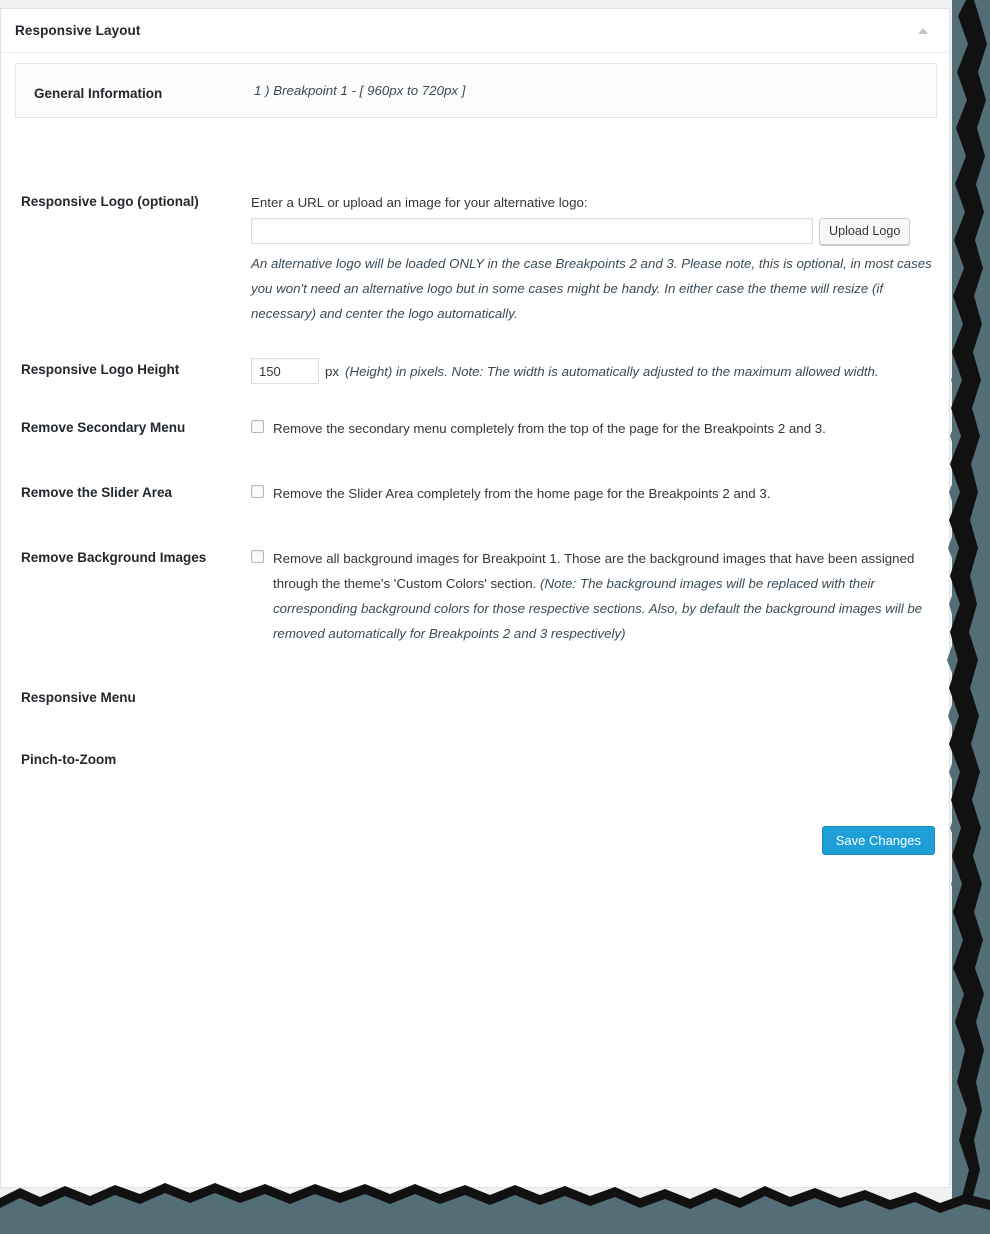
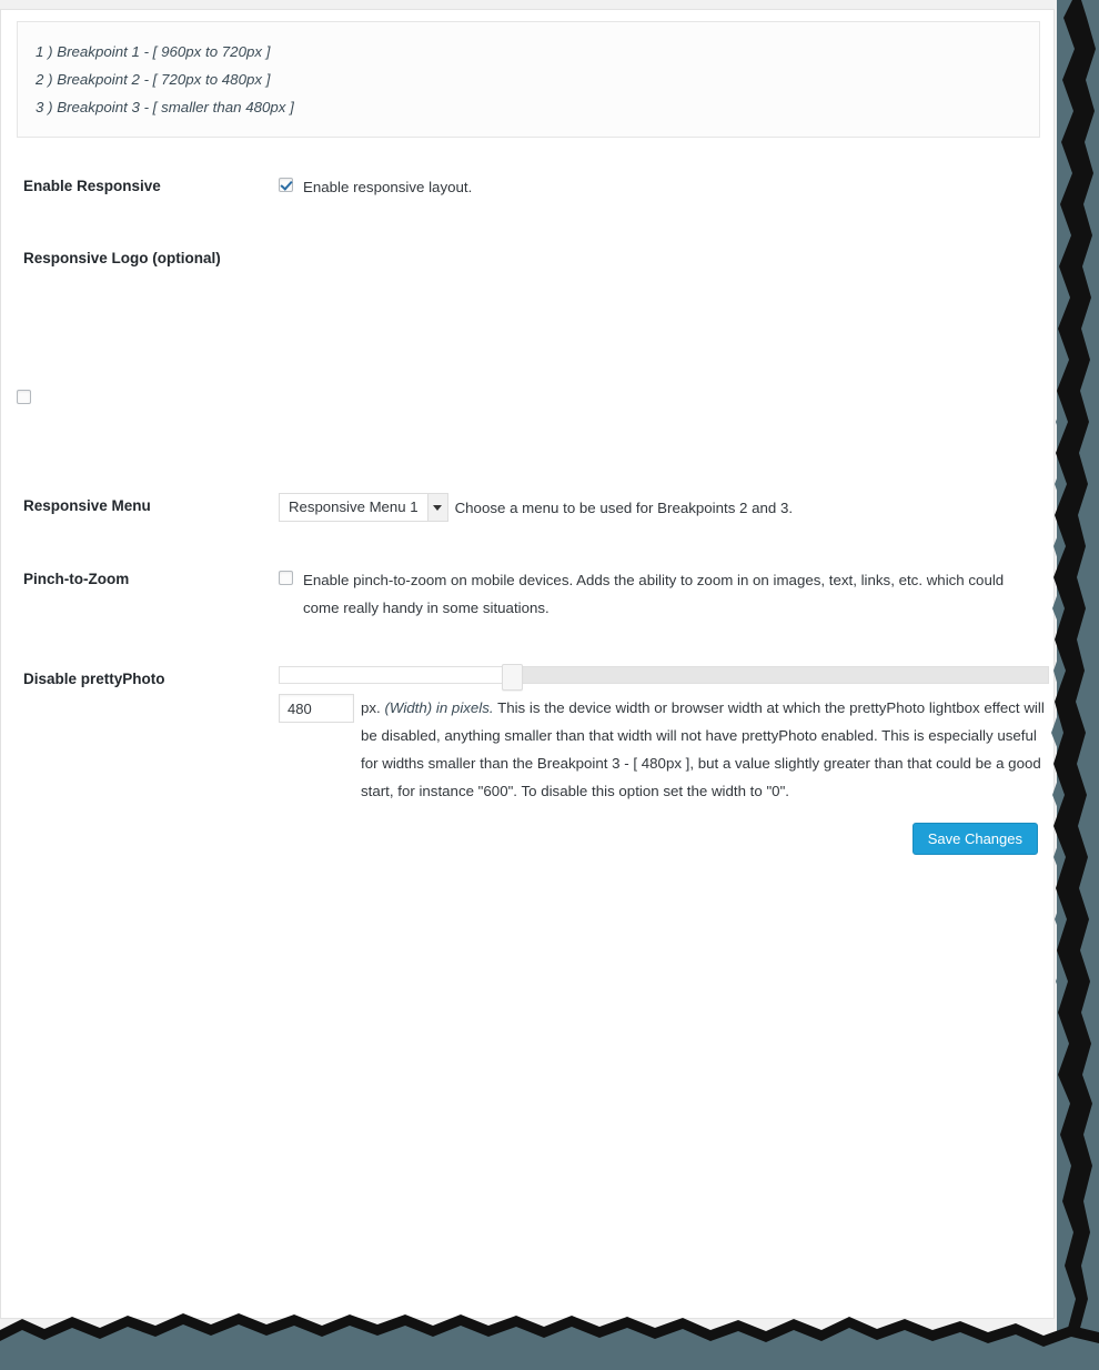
- Responsive Layout
- General Information
  1 ) Breakpoint 1 - [ 960px to 720px ]
+ 2 ) Breakpoint 2 - [ 720px to 480px ]
+ 3 ) Breakpoint 3 - [ smaller than 480px ]
+ Enable Responsive
+ Enable responsive layout.
  Responsive Logo (optional)
- Enter a URL or upload an image for your alternative logo:
- Upload Logo
- An alternative logo will be loaded ONLY in the case Breakpoints 2 and 3. Please note, this is optional, in most cases you won't need an alternative logo but in some cases might be handy. In either case the theme will resize (if necessary) and center the logo automatically.
- Responsive Logo Height
- 150
- px
- (Height) in pixels. Note: The width is automatically adjusted to the maximum allowed width.
- Remove Secondary Menu
- Remove the secondary menu completely from the top of the page for the Breakpoints 2 and 3.
- Remove the Slider Area
- Remove the Slider Area completely from the home page for the Breakpoints 2 and 3.
- Remove Background Images
- Remove all background images for Breakpoint 1. Those are the background images that have been assigned through the theme's 'Custom Colors' section. (Note: The background images will be replaced with their corresponding background colors for those respective sections. Also, by default the background images will be removed automatically for Breakpoints 2 and 3 respectively)
  Responsive Menu
+ Responsive Menu 1
+ Choose a menu to be used for Breakpoints 2 and 3.
  Pinch-to-Zoom
+ Enable pinch-to-zoom on mobile devices. Adds the ability to zoom in on images, text, links, etc. which could come really handy in some situations.
+ Disable prettyPhoto
+ 480
+ px. (Width) in pixels. This is the device width or browser width at which the prettyPhoto lightbox effect will be disabled, anything smaller than that width will not have prettyPhoto enabled. This is especially useful for widths smaller than the Breakpoint 3 - [ 480px ], but a value slightly greater than that could be a good start, for instance "600". To disable this option set the width to "0".
  Save Changes
